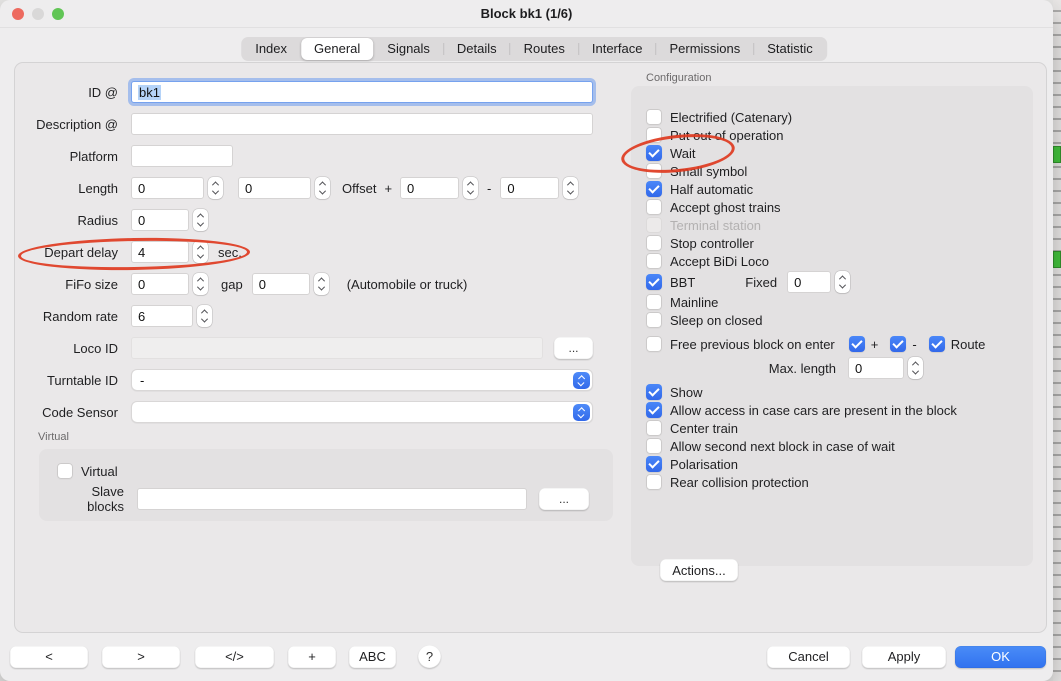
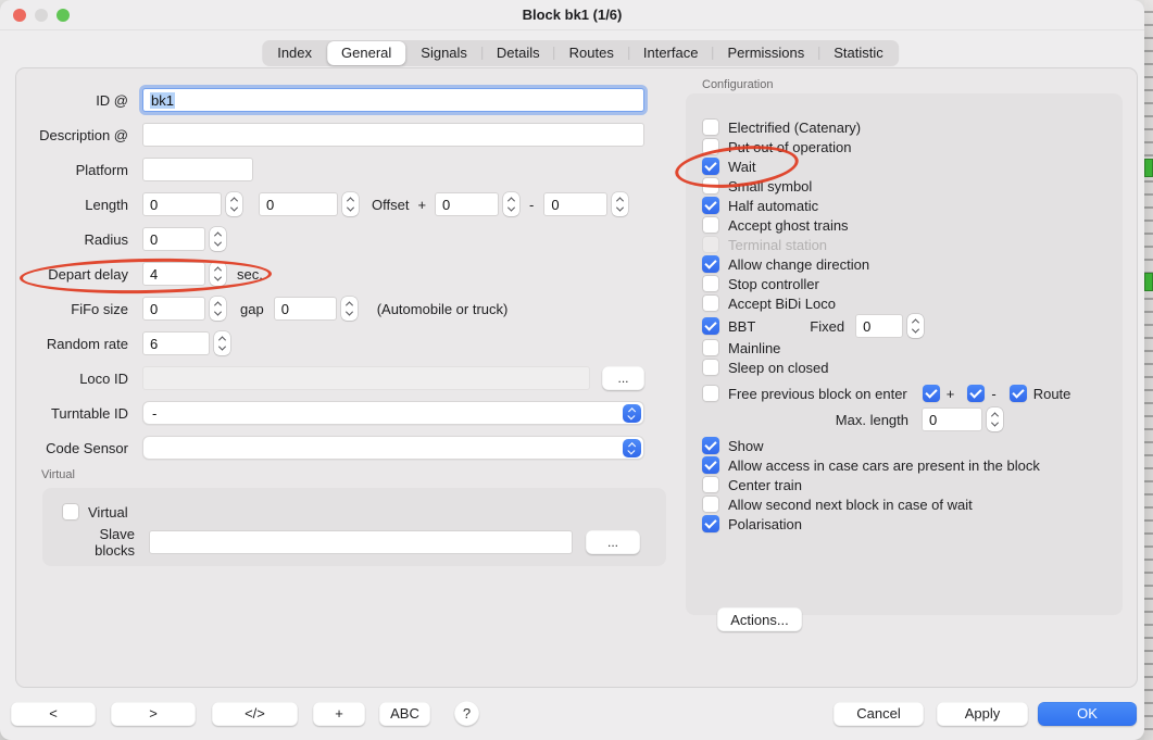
  Block bk1 (1/6)
  Index
  General
  Signals
  Details
  Routes
  Interface
  Permissions
  Statistic
  ID @
  bk1
  Description @
  Platform
  Length
  0
  0
  Offset
  +
  0
  -
  0
  Radius
  0
  Depart delay
  4
  sec.
  FiFo size
  0
  gap
  0
  (Automobile or truck)
  Random rate
  6
  Loco ID
  ...
  Turntable ID
  -
  Code Sensor
  Virtual
  Virtual
  Slave blocks
  ...
  Configuration
  Electrified (Catenary)
  Put out of operation
  Wait
  Small symbol
  Half automatic
  Accept ghost trains
  Terminal station
+ Allow change direction
  Stop controller
  Accept BiDi Loco
  BBT
  Fixed
  0
  Mainline
  Sleep on closed
  Free previous block on enter
  +
  -
  Route
  Max. length
  0
  Show
  Allow access in case cars are present in the block
  Center train
  Allow second next block in case of wait
  Polarisation
- Rear collision protection
  Actions...
  <
  >
  </>
  +
  ABC
  ?
  Cancel
  Apply
  OK
